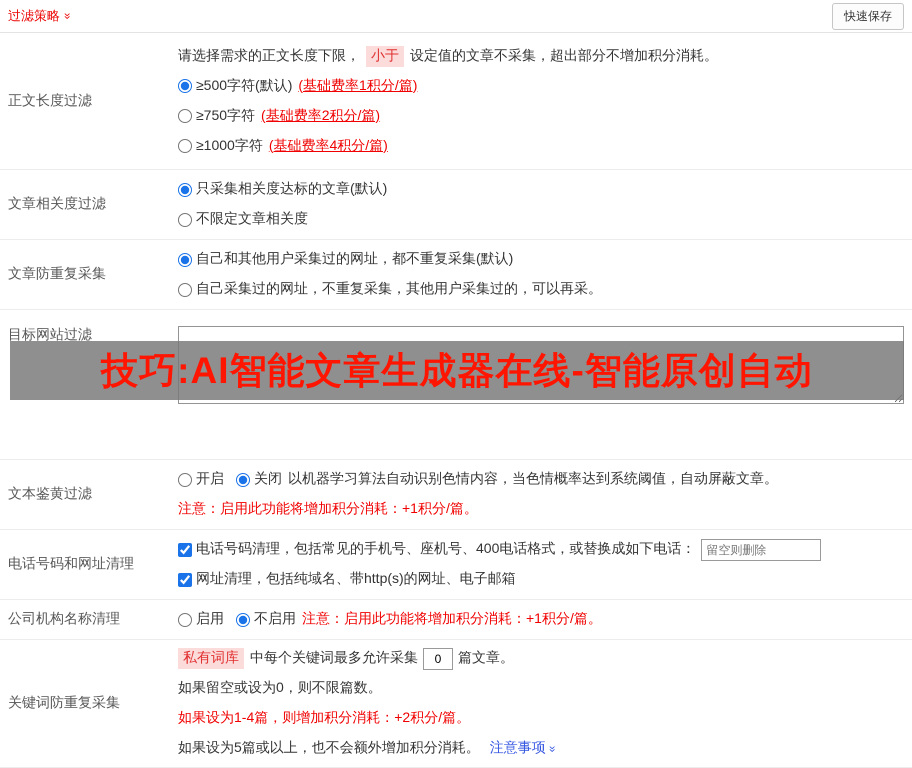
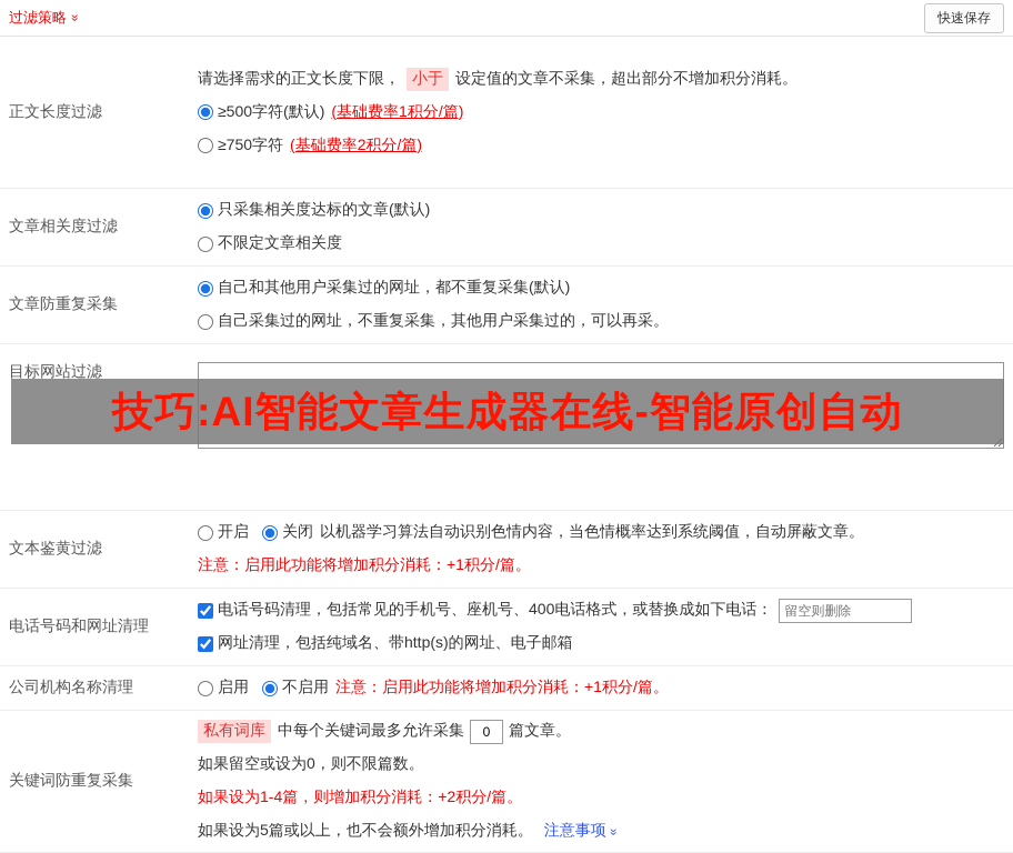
  过滤策略
  快速保存
  正文长度过滤
  请选择需求的正文长度下限，
  小于
  设定值的文章不采集，超出部分不增加积分消耗。
  ≥500字符(默认)
  (基础费率1积分/篇)
  ≥750字符
  (基础费率2积分/篇)
- ≥1000字符
- (基础费率4积分/篇)
  文章相关度过滤
  只采集相关度达标的文章(默认)
  不限定文章相关度
  文章防重复采集
  自己和其他用户采集过的网址，都不重复采集(默认)
  自己采集过的网址，不重复采集，其他用户采集过的，可以再采。
  目标网站过滤
  文本鉴黄过滤
  开启
  关闭
  以机器学习算法自动识别色情内容，当色情概率达到系统阈值，自动屏蔽文章。
  注意：启用此功能将增加积分消耗：+1积分/篇。
  电话号码和网址清理
  电话号码清理，包括常见的手机号、座机号、400电话格式，或替换成如下电话：
  留空则删除
  网址清理，包括纯域名、带http(s)的网址、电子邮箱
  公司机构名称清理
  启用
  不启用
  注意：启用此功能将增加积分消耗：+1积分/篇。
  关键词防重复采集
  私有词库
  中每个关键词最多允许采集
  0
  篇文章。
  如果留空或设为0，则不限篇数。
  如果设为1-4篇，则增加积分消耗：+2积分/篇。
  如果设为5篇或以上，也不会额外增加积分消耗。
  注意事项
  技巧:AI智能文章生成器在线-智能原创自动
